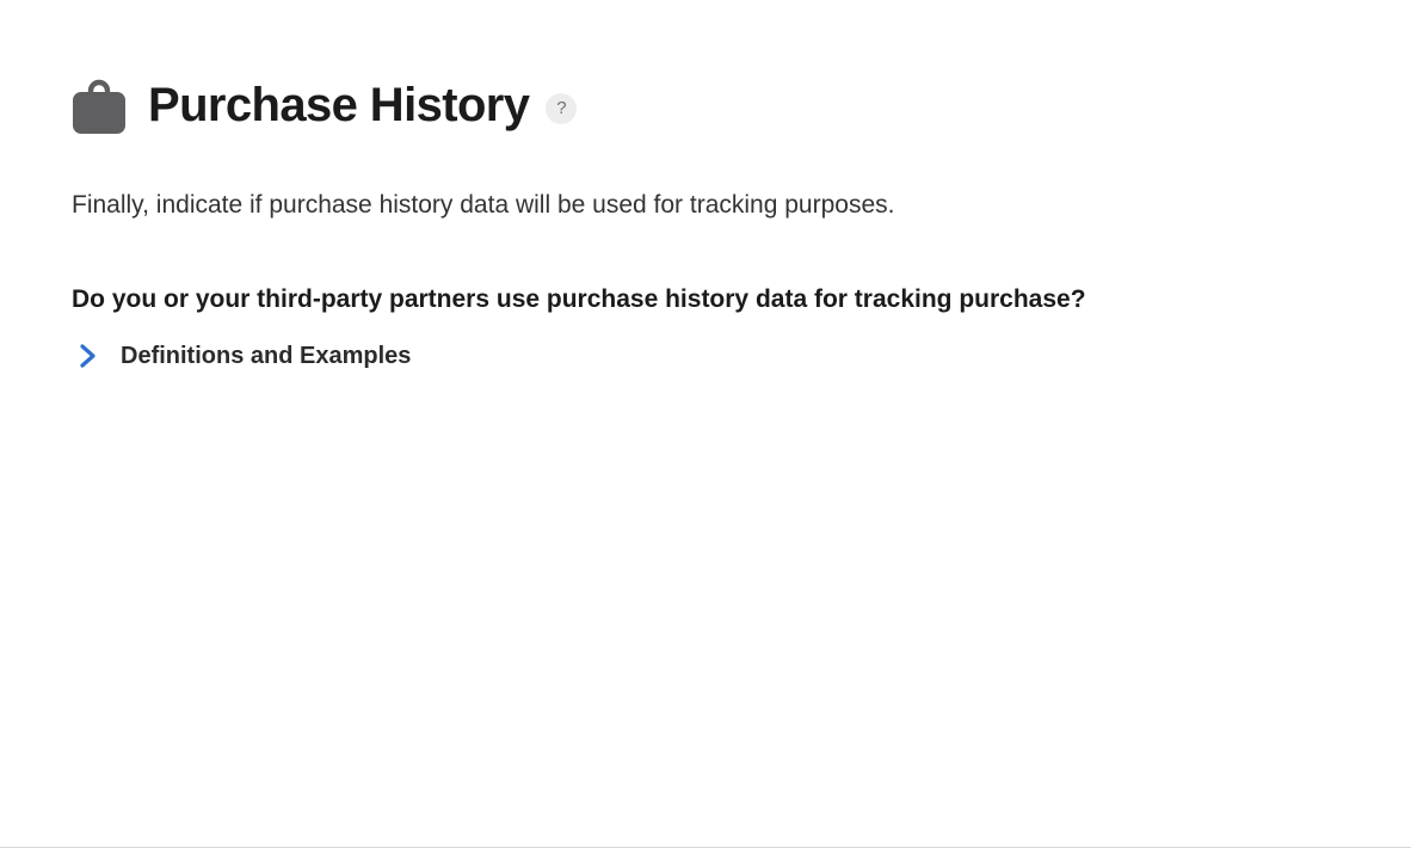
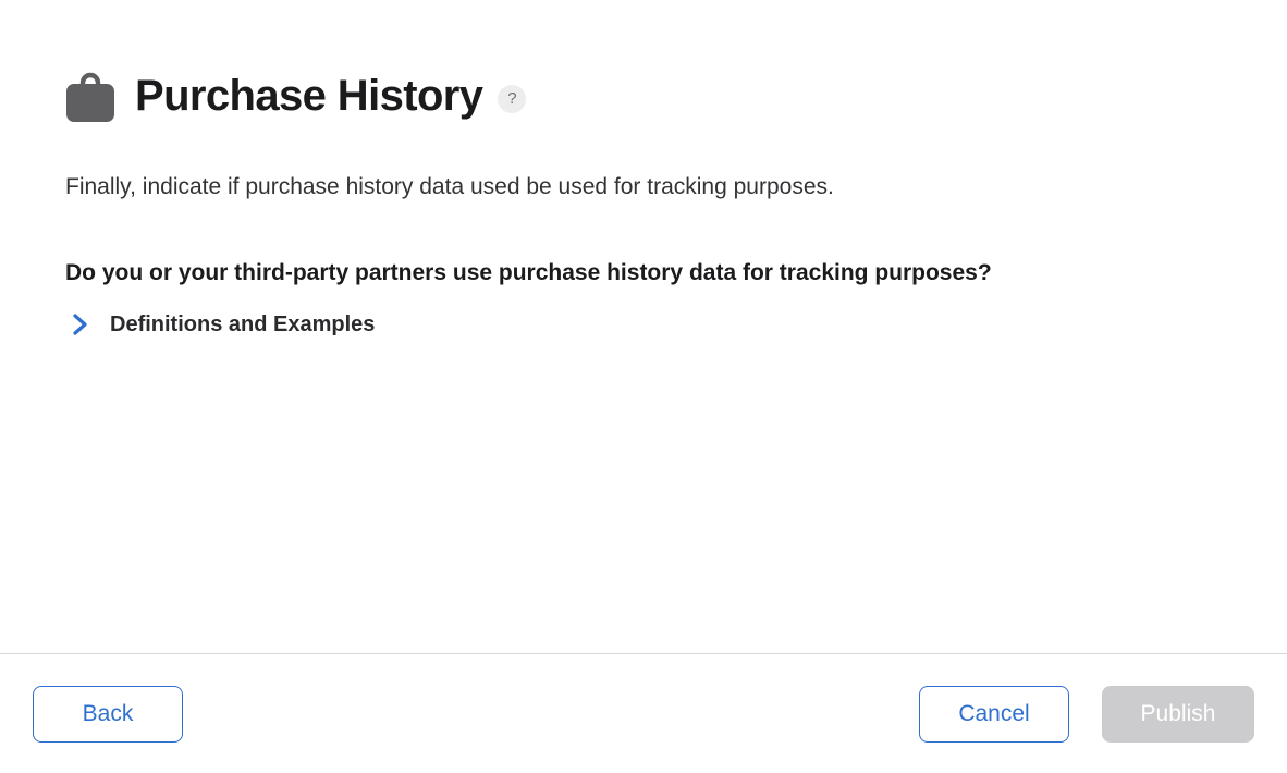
  Purchase History
  ?
- Finally, indicate if purchase history data will be used for tracking purposes.
+ Finally, indicate if purchase history data used be used for tracking purposes.
- Do you or your third-party partners use purchase history data for tracking purchase?
+ Do you or your third-party partners use purchase history data for tracking purposes?
  Definitions and Examples
+ Back
+ Cancel
+ Publish
